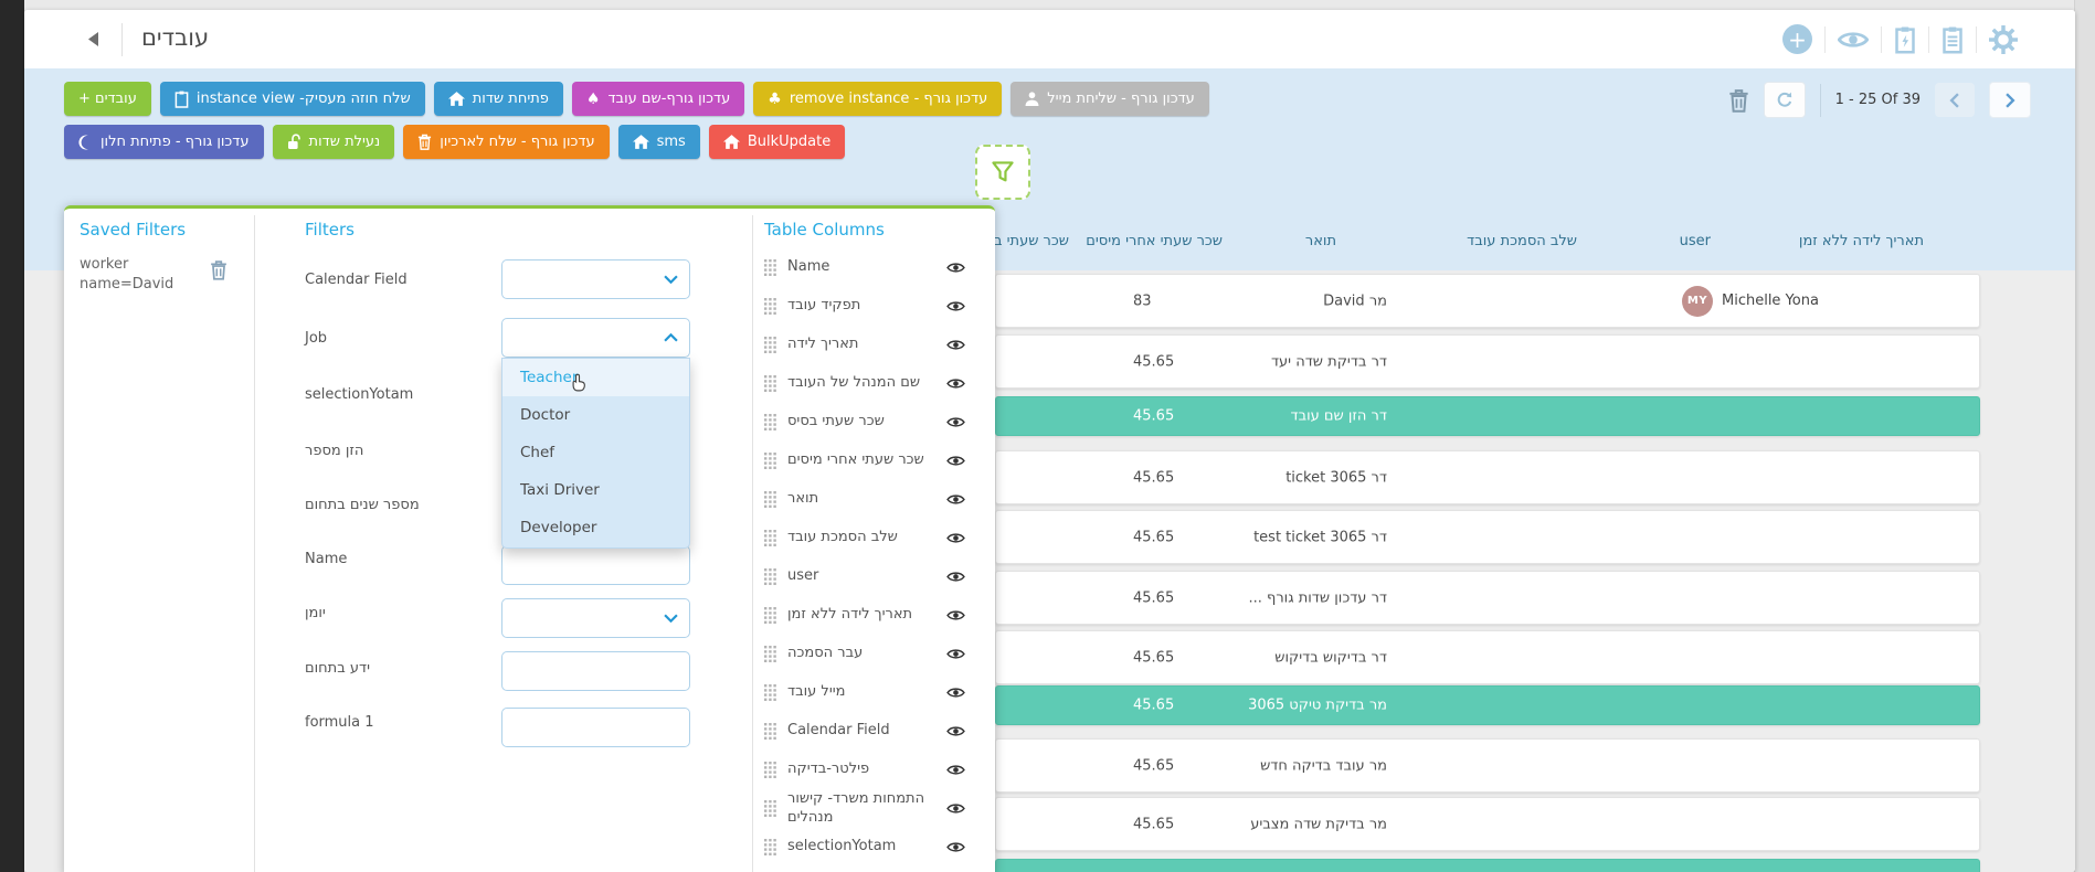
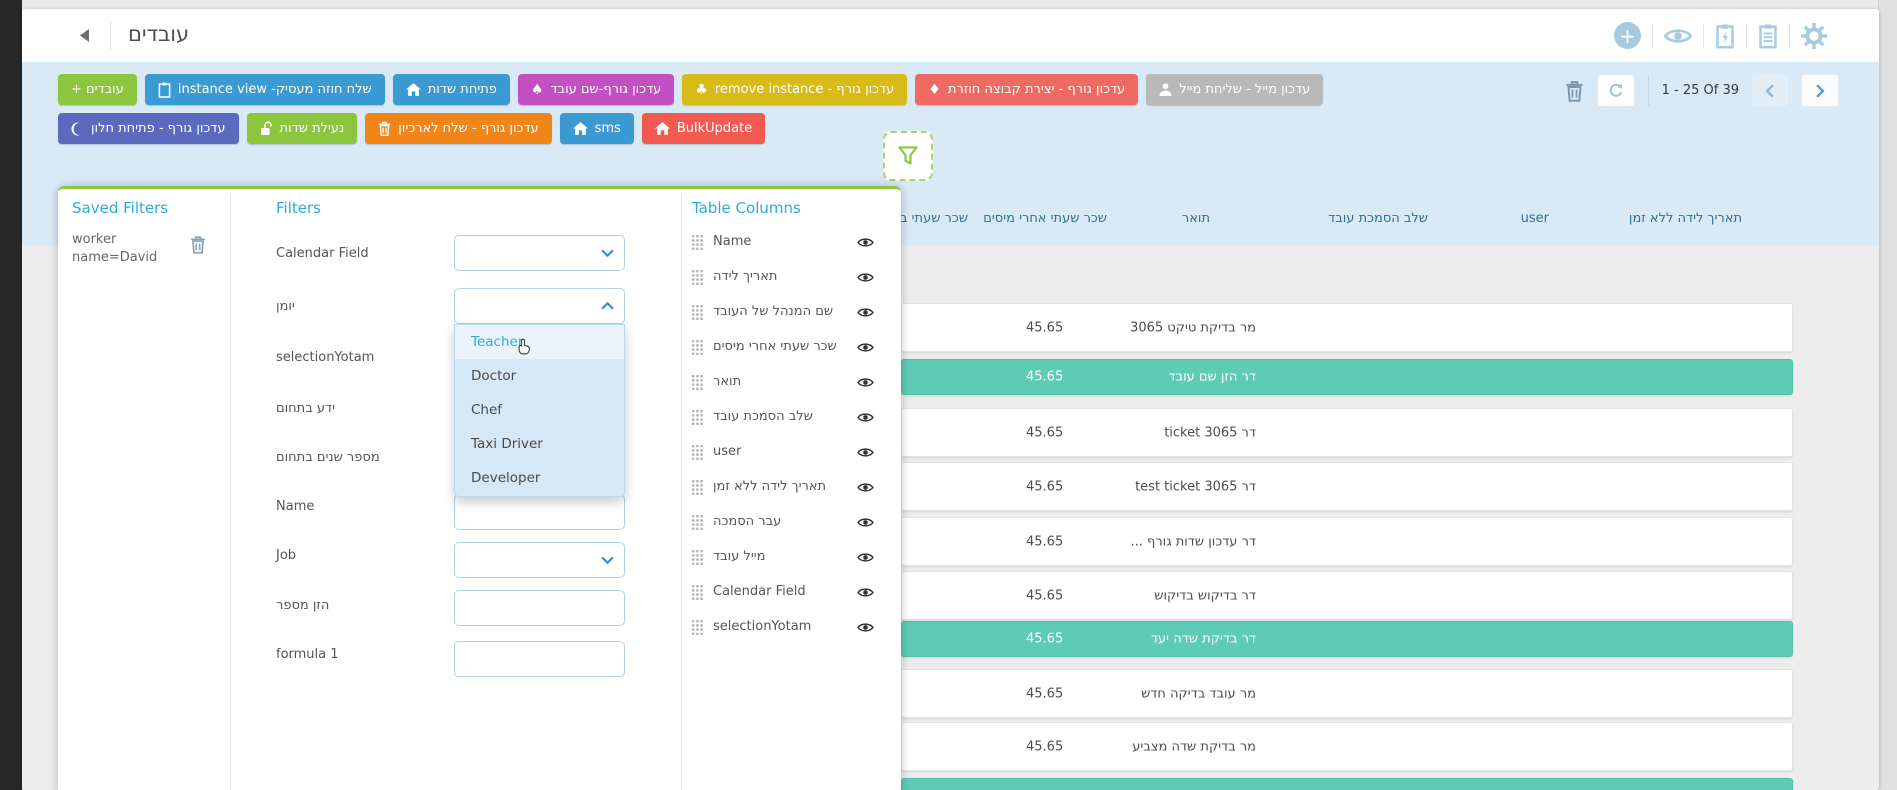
  עובדים
  +
  עובדים +
  שלח חוזה מעסיק- instance view
  פתיחת שדות
  ♠
  עדכון גורף-שם עובד
  ♣
  עדכון גורף - remove instance
+ ♦
+ עדכון גורף - יצירת קבוצה חוזרת
- עדכון גורף - שליחת מייל
+ עדכון מייל - שליחת מייל
  עדכון גורף - פתיחת חלון
  נעילת שדות
  עדכון גורף - שלח לארכיון
  sms
  BulkUpdate
  1 - 25 Of 39
  שכר שעתי ב
  שכר שעתי אחרי מיסים
  תואר
  שלב הסמכת עובד
  user
  תאריך לידה ללא זמן
- 83
- מר David
- MY
- Michelle Yona
  45.65
- דר בדיקת שדה יעד
+ מר בדיקת טיקט 3065
  45.65
  דר הזן שם עובד
  45.65
  דר ticket 3065
  45.65
  דר test ticket 3065
  45.65
  דר עדכון שדות גורף ...
  45.65
  דר בדיקוש בדיקוש
  45.65
- מר בדיקת טיקט 3065
+ דר בדיקת שדה יעד
  45.65
  מר עובד בדיקה חדש
  45.65
  מר בדיקת שדה מצביע
  Saved Filters
  worker name=David
  Filters
  Calendar Field
- Job
+ יומן
  selectionYotam
- הזן מספר
+ ידע בתחום
  מספר שנים בתחום
  Name
- יומן
+ Job
- ידע בתחום
+ הזן מספר
  formula 1
  Teacher
  Doctor
  Chef
  Taxi Driver
  Developer
  Table Columns
  Name
- תפקיד עובד
  תאריך לידה
  שם המנהל של העובד
- שכר שעתי בסיס
  שכר שעתי אחרי מיסים
  תואר
  שלב הסמכת עובד
  user
  תאריך לידה ללא זמן
  עבר הסמכה
  מייל עובד
  Calendar Field
- פילטר-בדיקה
- התמחות משרד- קישור מנהלים
  selectionYotam
